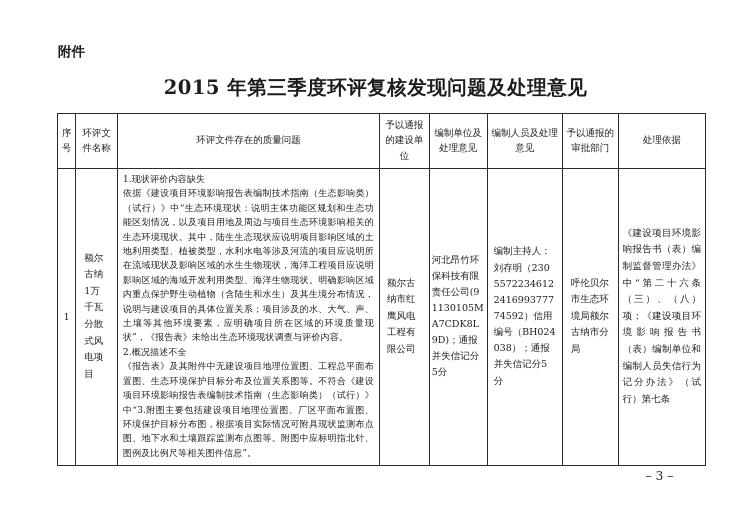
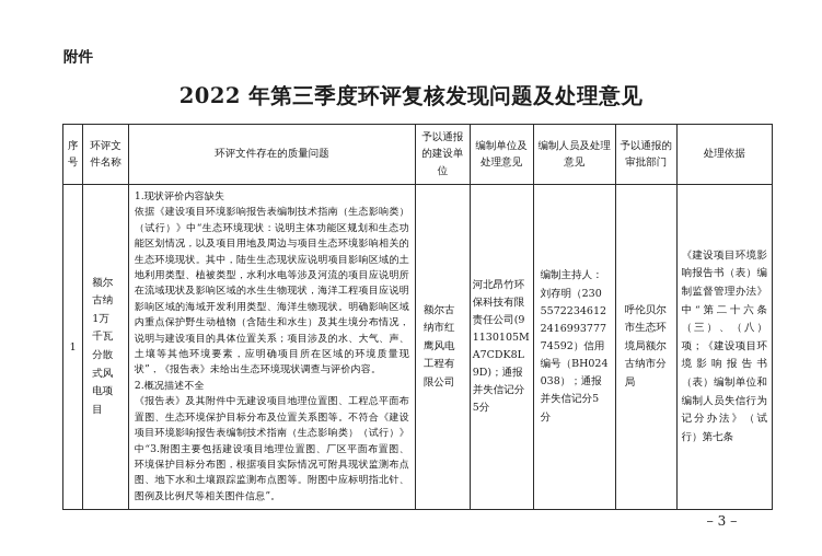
  附件
- 2015 年第三季度环评复核发现问题及处理意见
+ 2022 年第三季度环评复核发现问题及处理意见
  序号	环评文件名称	环评文件存在的质量问题	予以通报的建设单位	编制单位及处理意见	编制人员及处理意见	予以通报的审批部门	处理依据
  1	额尔古纳1万千瓦分散式风电项目	1.现状评价内容缺失 依据《建设项目环境影响报告表编制技术指南（生态影响类）（试行）》中“生态环境现状：说明主体功能区规划和生态功能区划情况，以及项目用地及周边与项目生态环境影响相关的生态环境现状。其中，陆生生态现状应说明项目影响区域的土地利用类型、植被类型，水利水电等涉及河流的项目应说明所在流域现状及影响区域的水生生物现状，海洋工程项目应说明影响区域的海域开发利用类型、海洋生物现状。明确影响区域内重点保护野生动植物（含陆生和水生）及其生境分布情况，说明与建设项目的具体位置关系；项目涉及的水、大气、声、土壤等其他环境要素，应明确项目所在区域的环境质量现状”，《报告表》未给出生态环境现状调查与评价内容。 2.概况描述不全 《报告表》及其附件中无建设项目地理位置图、工程总平面布置图、生态环境保护目标分布及位置关系图等。不符合《建设项目环境影响报告表编制技术指南（生态影响类）（试行）》中“3.附图主要包括建设项目地理位置图、厂区平面布置图、环境保护目标分布图，根据项目实际情况可附具现状监测布点图、地下水和土壤跟踪监测布点图等。附图中应标明指北针、图例及比例尺等相关图件信息”。	额尔古纳市红鹰风电工程有限公司	河北昂竹环保科技有限责任公司(91130105MA7CDK8L9D)；通报并失信记分5分	编制主持人：刘存明（2305572234612241699377774592）信用编号（BH024038）；通报并失信记分5分	呼伦贝尔市生态环境局额尔古纳市分局	《建设项目环境影响报告书（表）编制监督管理办法》中“第二十六条（三）、（八）项；《建设项目环境影响报告书（表）编制单位和编制人员失信行为记分办法》（试行）第七条
  －3－
